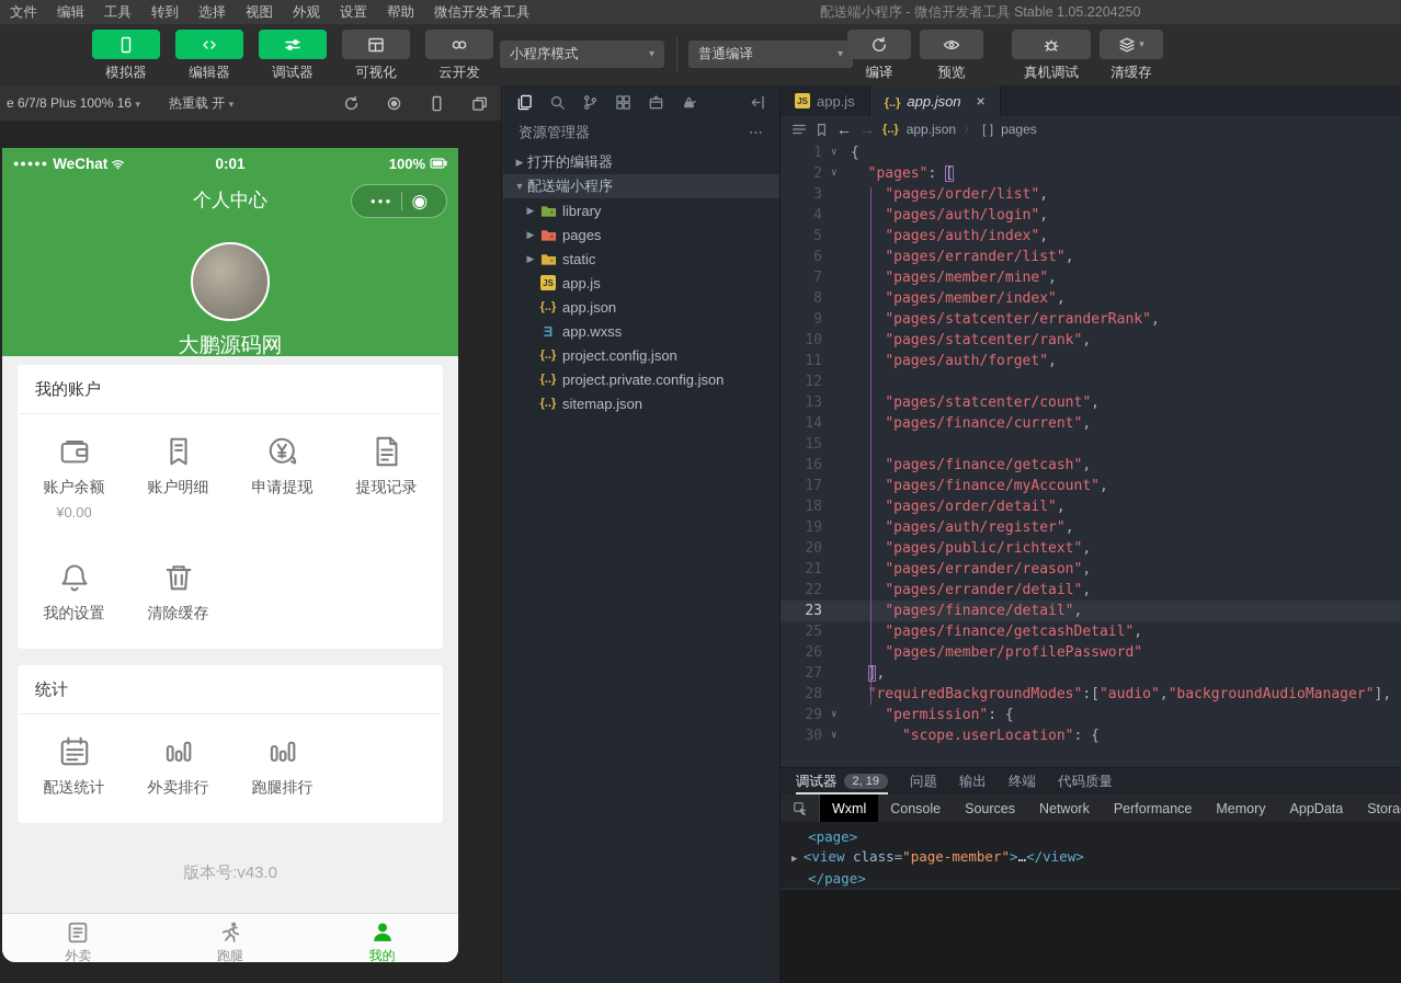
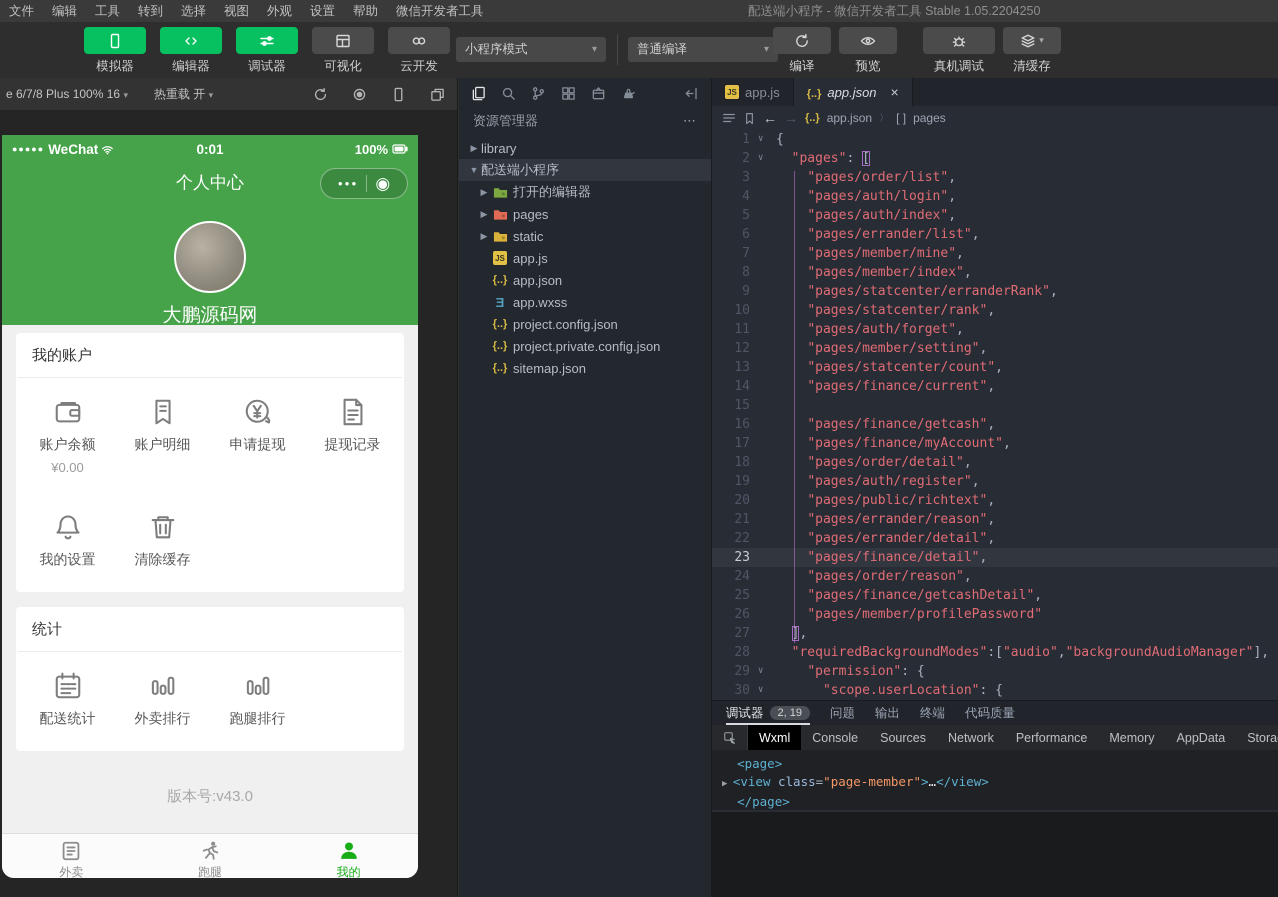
  文件
  编辑
  工具
  转到
  选择
  视图
  外观
  设置
  帮助
  微信开发者工具
  配送端小程序 - 微信开发者工具 Stable 1.05.2204250
  模拟器
  编辑器
  调试器
  可视化
  云开发
  小程序模式
  ▾
  普通编译
  ▾
  编译
  预览
  真机调试
  ▾
  清缓存
  e 6/7/8 Plus 100% 16 ▾
  热重载 开 ▾
  ●●●●●
  WeChat
  0:01
  100%
  个人中心
  ●●●
  ◉
  大鹏源码网
  我的账户
  账户余额
  ¥0.00
  账户明细
  申请提现
  提现记录
  我的设置
  清除缓存
  统计
  配送统计
  外卖排行
  跑腿排行
  版本号:v43.0
  外卖
  跑腿
  我的
  资源管理器
  ⋯
  ▶
- 打开的编辑器
+ library
  ▼
  配送端小程序
  ▶
- library
+ 打开的编辑器
  ▶
  pages
  ▶
  static
  JS
  app.js
  {..}
  app.json
  Ǝ
  app.wxss
  {..}
  project.config.json
  {..}
  project.private.config.json
  {..}
  sitemap.json
  JS
  app.js
  {..}
  app.json
  ×
  ←
  →
  {..}
  app.json
  〉
  [ ]
  pages
  1
  ∨
  {
  2
  ∨
  "pages": [
  3
  "pages/order/list",
  4
  "pages/auth/login",
  5
  "pages/auth/index",
  6
  "pages/errander/list",
  7
  "pages/member/mine",
  8
  "pages/member/index",
  9
  "pages/statcenter/erranderRank",
  10
  "pages/statcenter/rank",
  11
  "pages/auth/forget",
  12
+ "pages/member/setting",
  13
  "pages/statcenter/count",
  14
  "pages/finance/current",
  15
  16
  "pages/finance/getcash",
  17
  "pages/finance/myAccount",
  18
  "pages/order/detail",
  19
  "pages/auth/register",
  20
  "pages/public/richtext",
  21
  "pages/errander/reason",
  22
  "pages/errander/detail",
  23
  "pages/finance/detail",
+ 24
+ "pages/order/reason",
  25
  "pages/finance/getcashDetail",
  26
  "pages/member/profilePassword"
  27
  ],
  28
  "requiredBackgroundModes":["audio","backgroundAudioManager"],
  29
  ∨
  "permission": {
  30
  ∨
  "scope.userLocation": {
  调试器
  2, 19
  问题
  输出
  终端
  代码质量
  Wxml
  Console
  Sources
  Network
  Performance
  Memory
  AppData
  Stora
  <page>
  ▶ <view class="page-member">…</view>
  </page>
